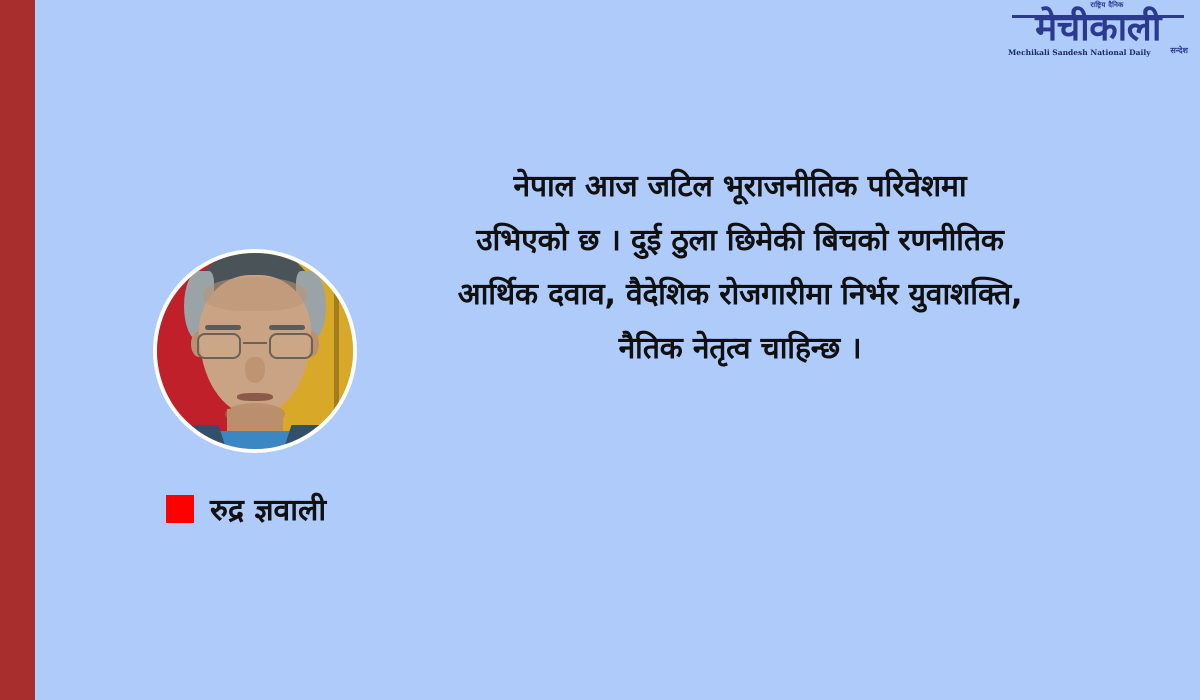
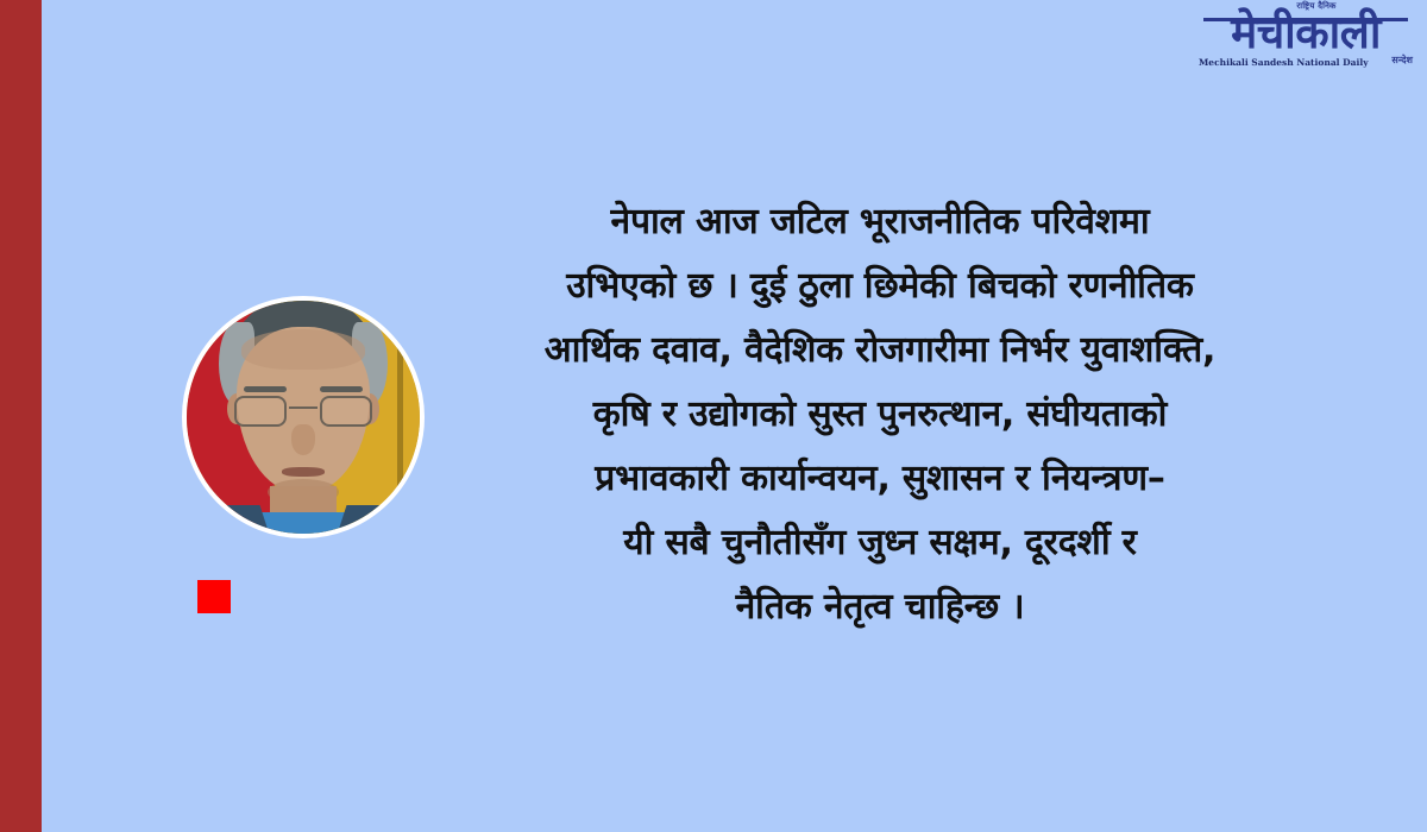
  राष्ट्रिय दैनिक
  मेचीकाली
  Mechikali Sandesh National Daily
  सन्देश
- रुद्र ज्ञवाली
  नेपाल आज जटिल भूराजनीतिक परिवेशमा
  उभिएको छ । दुई ठुला छिमेकी बिचको रणनीतिक
  आर्थिक दवाव, वैदेशिक रोजगारीमा निर्भर युवाशक्ति,
+ कृषि र उद्योगको सुस्त पुनरुत्थान, संघीयताको
+ प्रभावकारी कार्यान्वयन, सुशासन र नियन्त्रण–
+ यी सबै चुनौतीसँग जुध्न सक्षम, दूरदर्शी र
  नैतिक नेतृत्व चाहिन्छ ।
